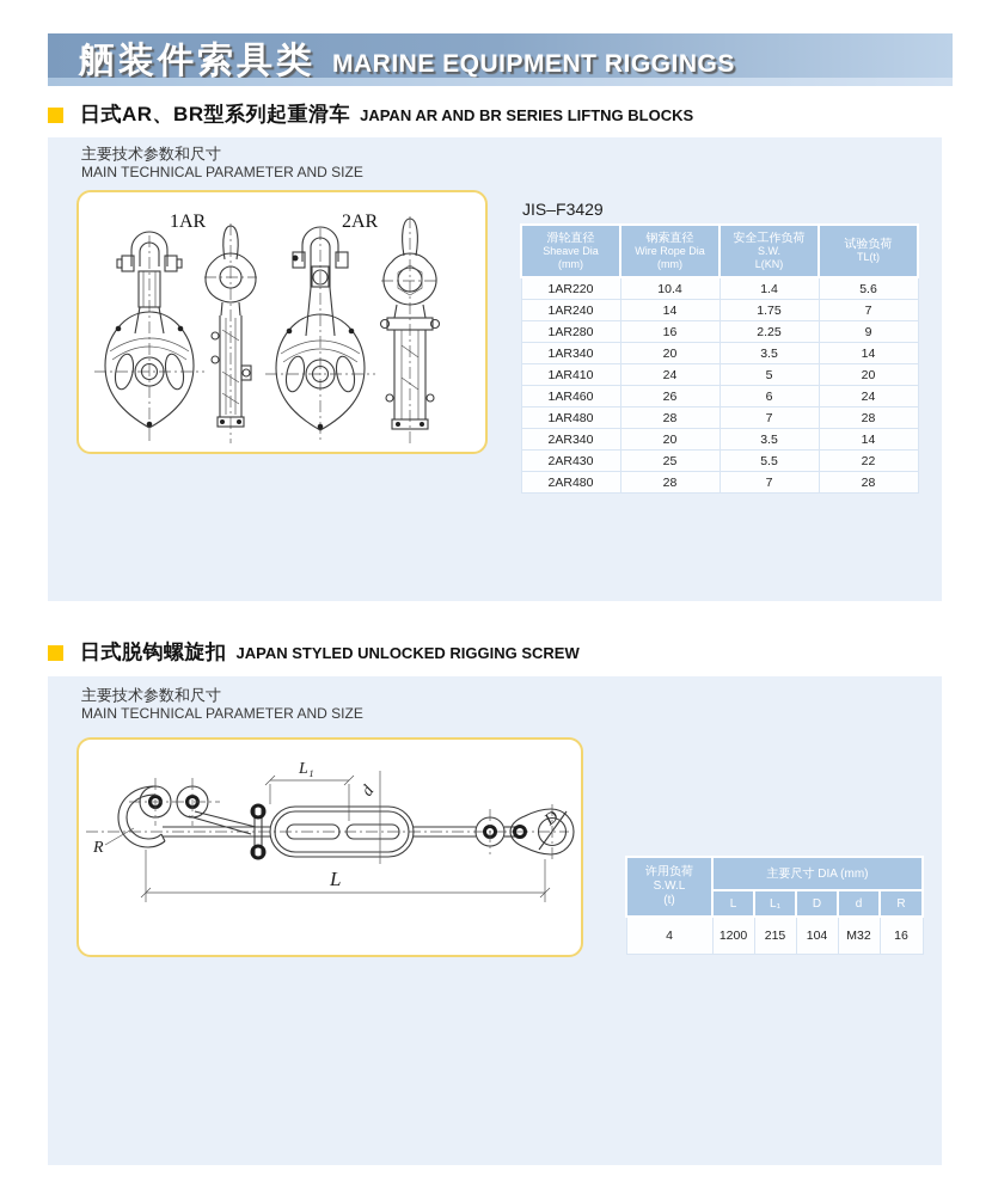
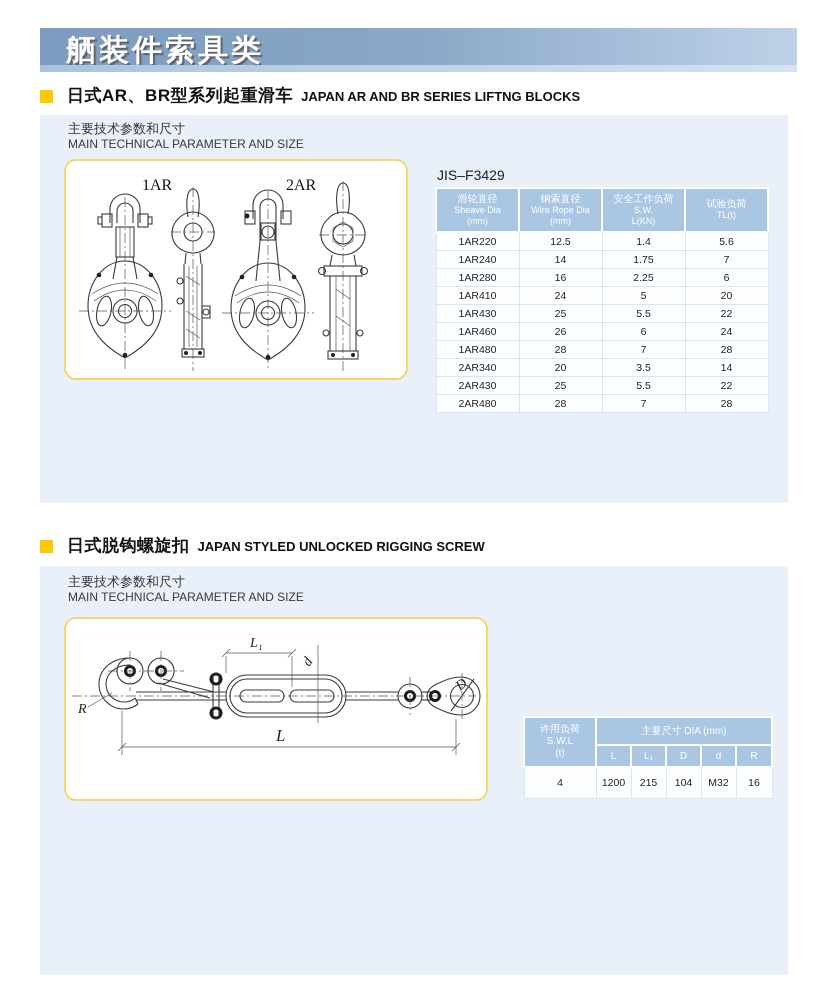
  舾装件索具类
- MARINE EQUIPMENT RIGGINGS
  日式AR、BR型系列起重滑车
  JAPAN AR AND BR SERIES LIFTNG BLOCKS
  主要技术参数和尺寸
  MAIN TECHNICAL PARAMETER AND SIZE
  1AR
  2AR
  JIS–F3429
  滑轮直径 Sheave Dia (mm)	钢索直径 Wire Rope Dia (mm)	安全工作负荷 S.W. L(KN)	试验负荷 TL(t)
- 1AR220	10.4	1.4	5.6
+ 1AR220	12.5	1.4	5.6
  1AR240	14	1.75	7
- 1AR280	16	2.25	9
+ 1AR280	16	2.25	6
- 1AR340	20	3.5	14
  1AR410	24	5	20
+ 1AR430	25	5.5	22
  1AR460	26	6	24
  1AR480	28	7	28
  2AR340	20	3.5	14
  2AR430	25	5.5	22
  2AR480	28	7	28
  日式脱钩螺旋扣
  JAPAN STYLED UNLOCKED RIGGING SCREW
  主要技术参数和尺寸
  MAIN TECHNICAL PARAMETER AND SIZE
  L₁
  L
  R
  许用负荷 S.W.L (t)	主要尺寸 DIA (mm)
  L	L₁	D	d	R
  4	1200	215	104	M32	16
